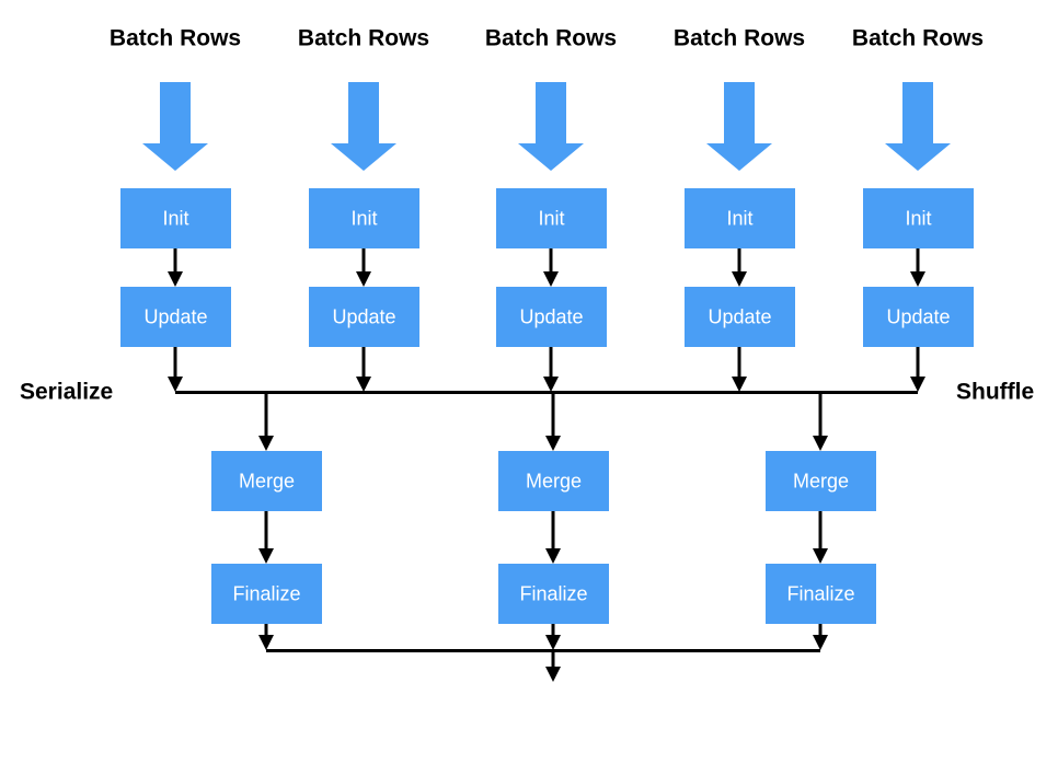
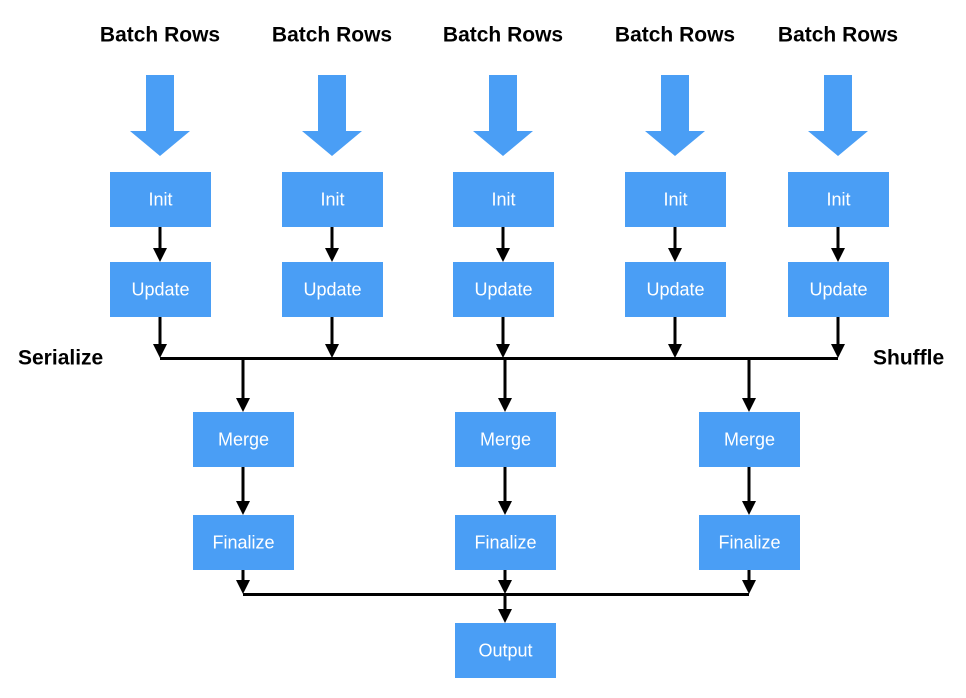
  Batch Rows
  Batch Rows
  Batch Rows
  Batch Rows
  Batch Rows
  Init
  Init
  Init
  Init
  Init
  Update
  Update
  Update
  Update
  Update
  Serialize
  Shuffle
  Merge
  Merge
  Merge
  Finalize
  Finalize
  Finalize
+ Output
